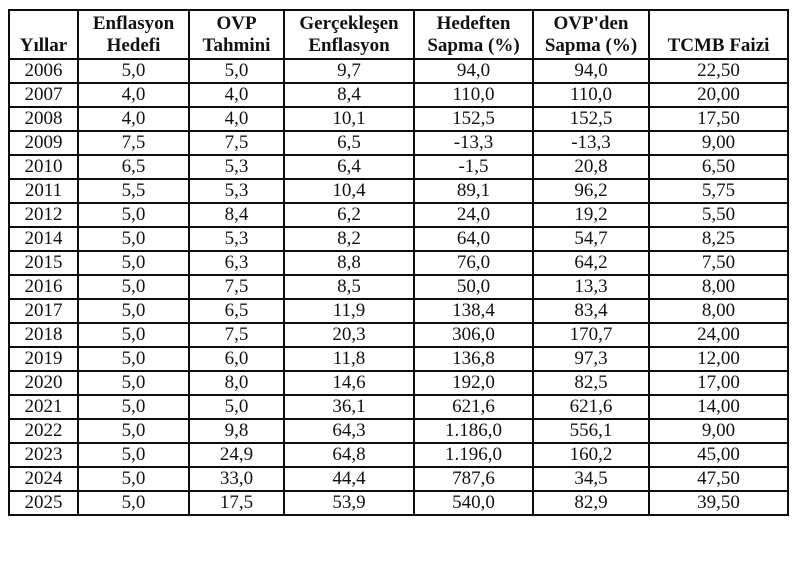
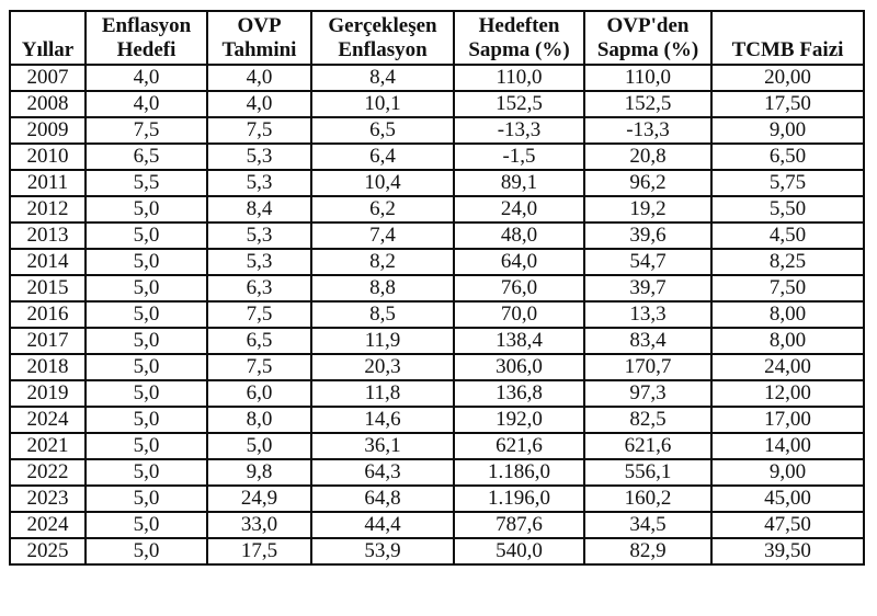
  Yıllar	Enflasyon Hedefi	OVP Tahmini	Gerçekleşen Enflasyon	Hedeften Sapma (%)	OVP'den Sapma (%)	TCMB Faizi
- 2006	5,0	5,0	9,7	94,0	94,0	22,50
  2007	4,0	4,0	8,4	110,0	110,0	20,00
  2008	4,0	4,0	10,1	152,5	152,5	17,50
  2009	7,5	7,5	6,5	-13,3	-13,3	9,00
  2010	6,5	5,3	6,4	-1,5	20,8	6,50
  2011	5,5	5,3	10,4	89,1	96,2	5,75
  2012	5,0	8,4	6,2	24,0	19,2	5,50
+ 2013	5,0	5,3	7,4	48,0	39,6	4,50
  2014	5,0	5,3	8,2	64,0	54,7	8,25
- 2015	5,0	6,3	8,8	76,0	64,2	7,50
+ 2015	5,0	6,3	8,8	76,0	39,7	7,50
- 2016	5,0	7,5	8,5	50,0	13,3	8,00
+ 2016	5,0	7,5	8,5	70,0	13,3	8,00
  2017	5,0	6,5	11,9	138,4	83,4	8,00
  2018	5,0	7,5	20,3	306,0	170,7	24,00
  2019	5,0	6,0	11,8	136,8	97,3	12,00
- 2020	5,0	8,0	14,6	192,0	82,5	17,00
+ 2024	5,0	8,0	14,6	192,0	82,5	17,00
  2021	5,0	5,0	36,1	621,6	621,6	14,00
  2022	5,0	9,8	64,3	1.186,0	556,1	9,00
  2023	5,0	24,9	64,8	1.196,0	160,2	45,00
  2024	5,0	33,0	44,4	787,6	34,5	47,50
  2025	5,0	17,5	53,9	540,0	82,9	39,50
